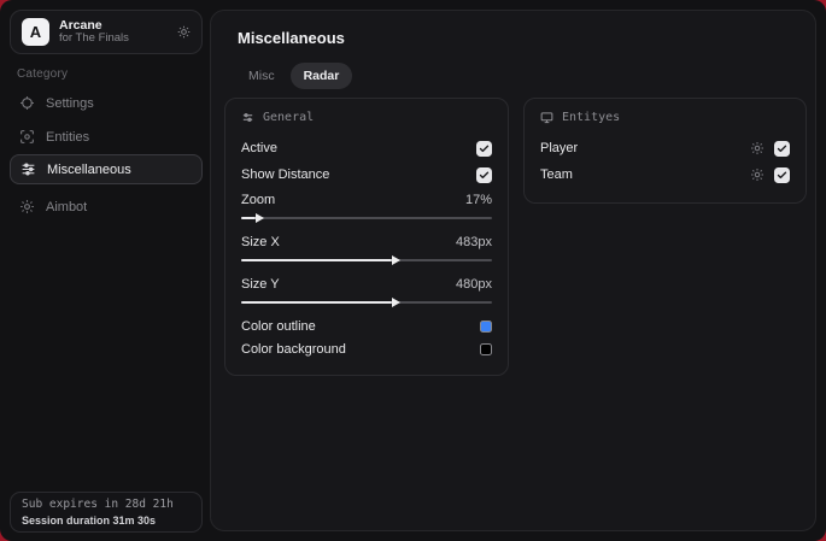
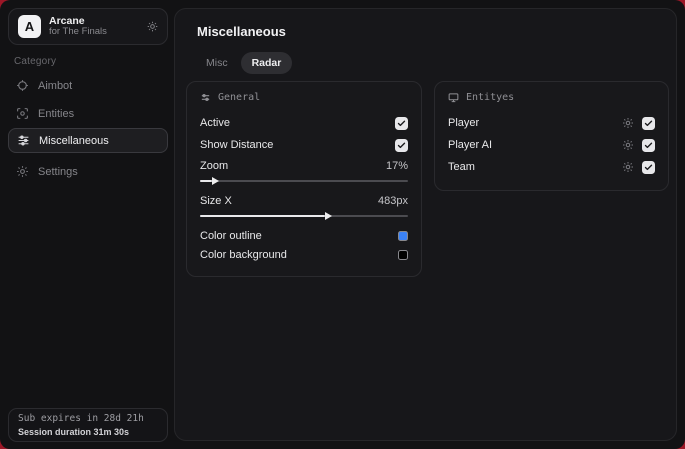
  A
  Arcane
  for The Finals
  Category
- Settings
+ Aimbot
  Entities
  Miscellaneous
- Aimbot
+ Settings
  Sub expires in 28d 21h
  Session duration 31m 30s
  Miscellaneous
  Misc
  Radar
  General
  Active
  Show Distance
  Zoom
  17%
  Size X
  483px
- Size Y
- 480px
  Color outline
  Color background
  Entityes
  Player
+ Player AI
  Team
